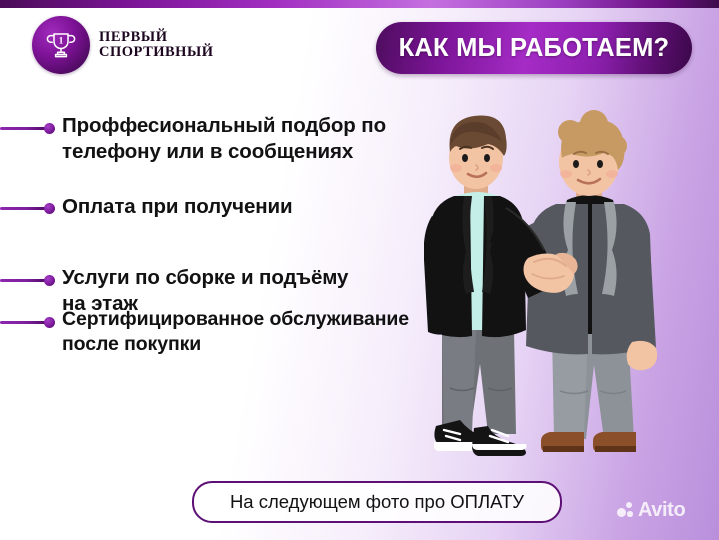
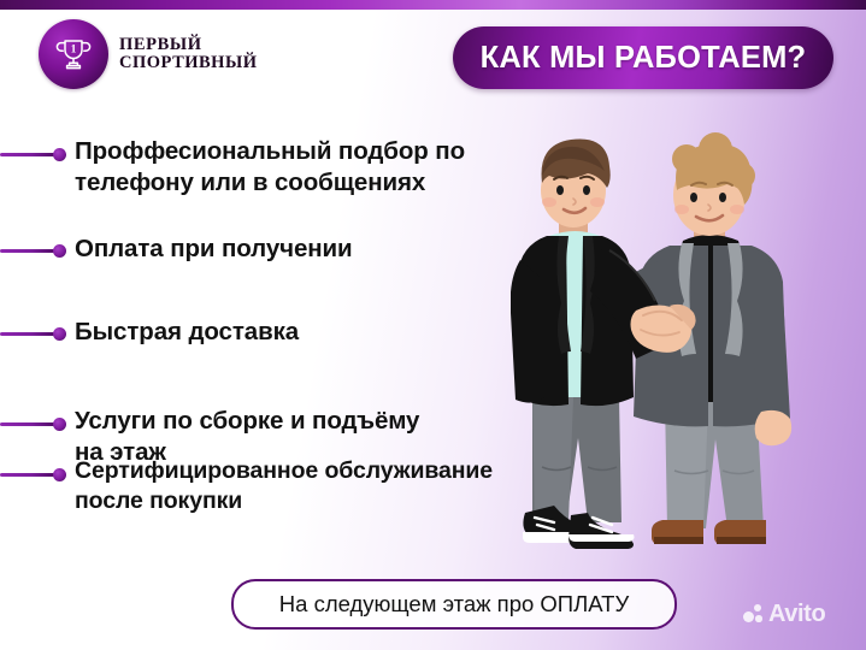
  1
  ПЕРВЫЙ
  СПОРТИВНЫЙ
  КАК МЫ РАБОТАЕМ?
  Проффесиональный подбор по
  телефону или в сообщениях
  Оплата при получении
+ Быстрая доставка
  Услуги по сборке и подъёму
  на этаж
  Сертифицированное обслуживание
  после покупки
- На следующем фото про ОПЛАТУ
+ На следующем этаж про ОПЛАТУ
  Avito
